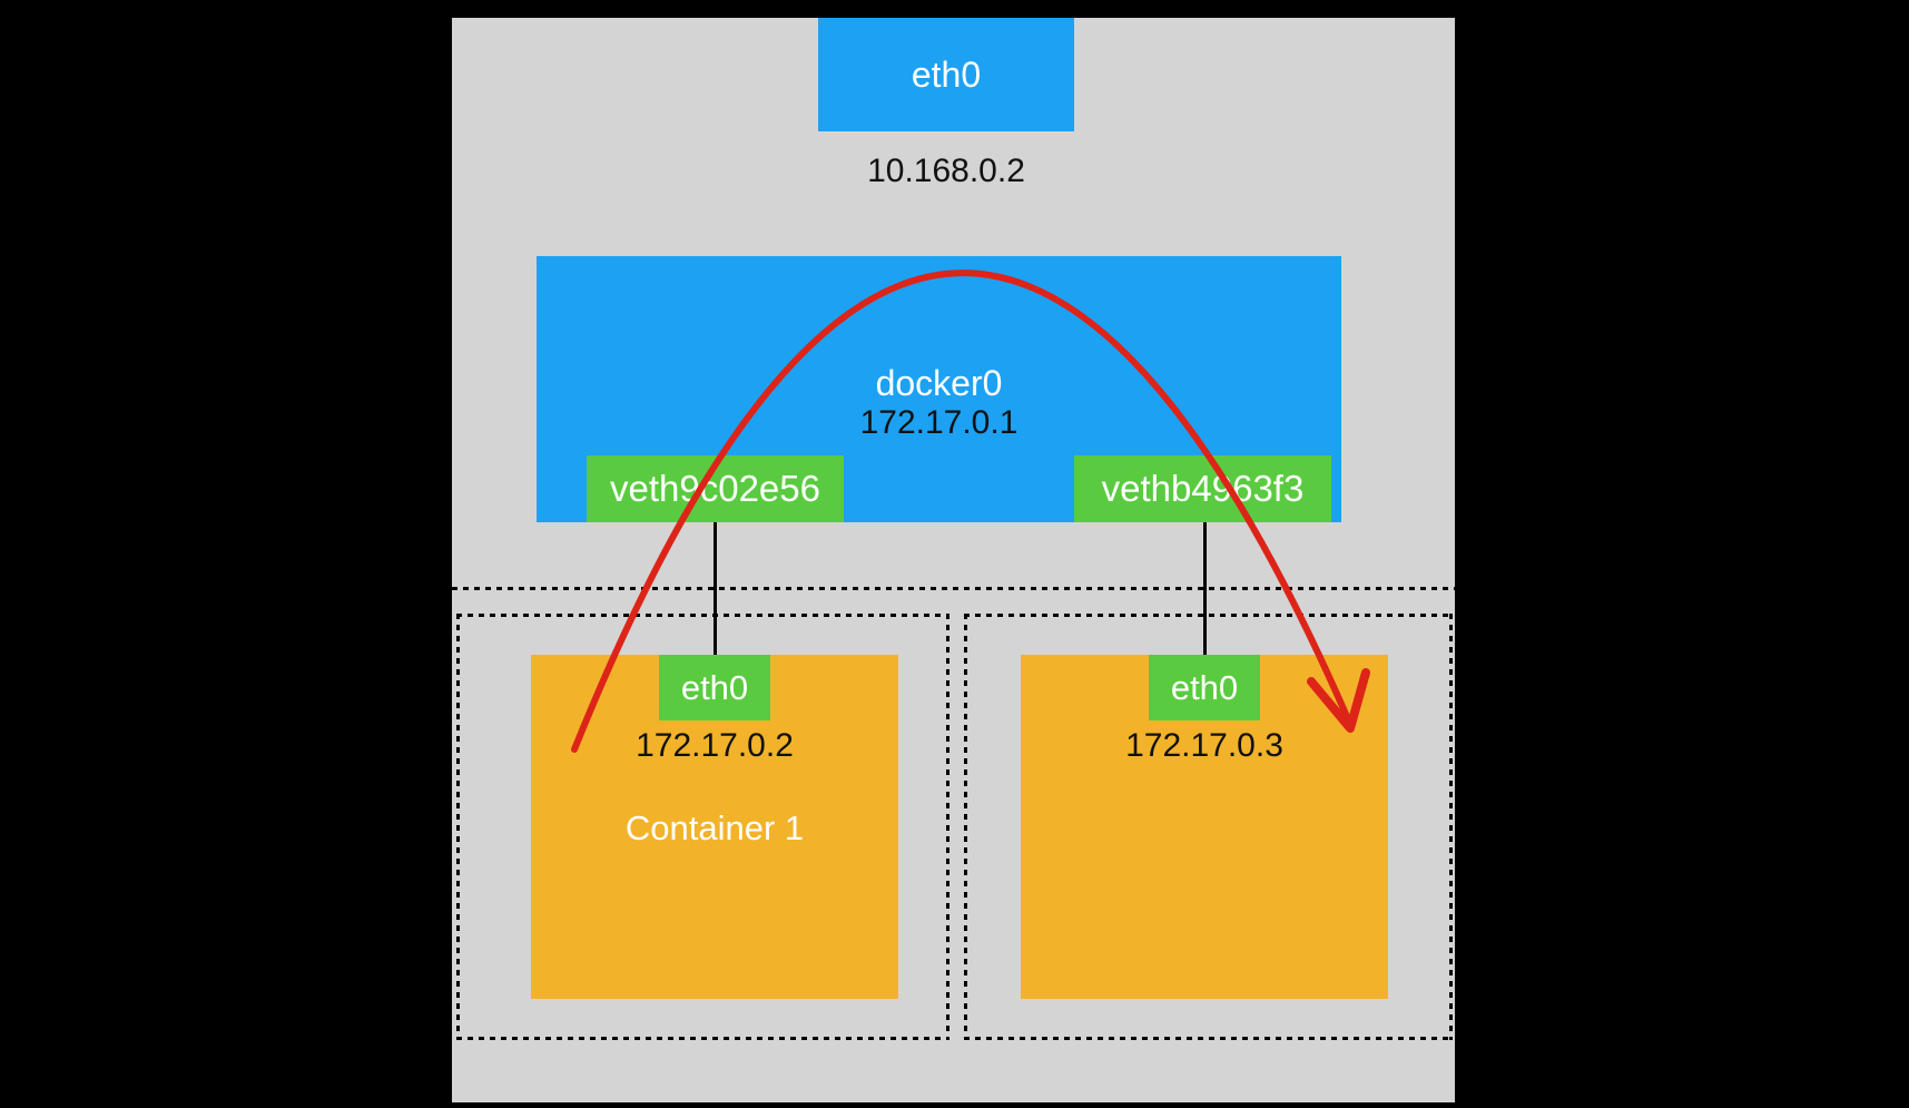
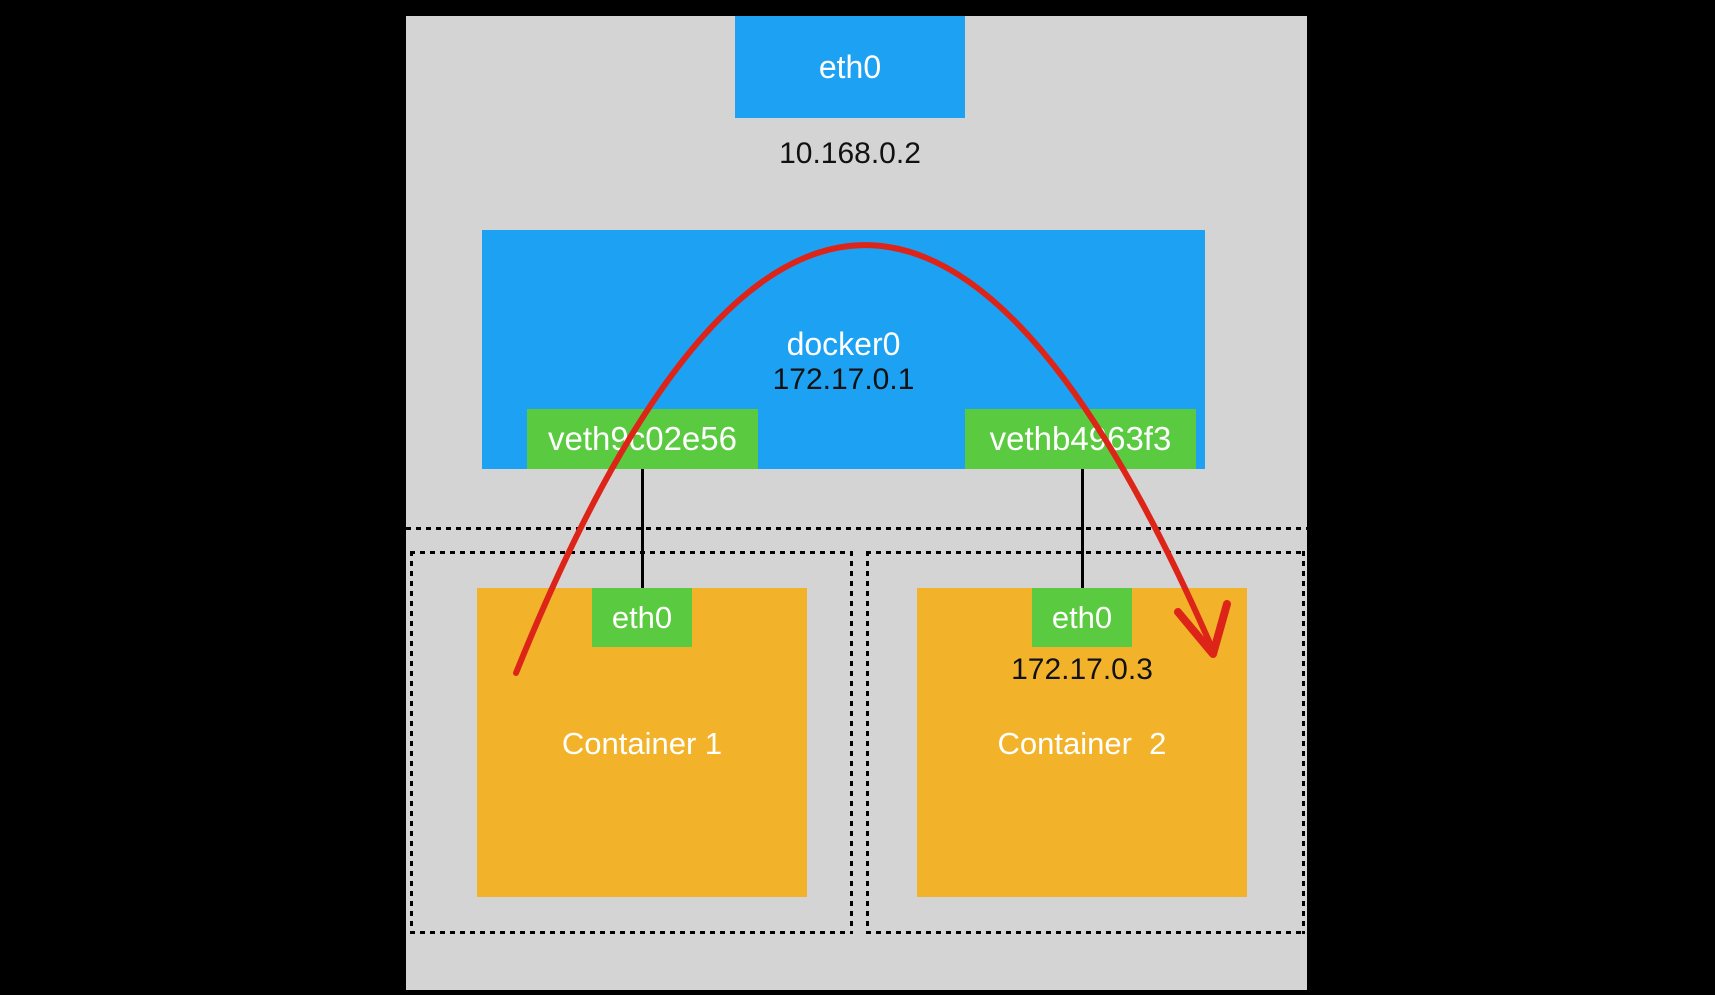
  eth0
  10.168.0.2
  docker0
  172.17.0.1
  veth9c02e56
  vethb4963f3
  eth0
- 172.17.0.2
  Container 1
  eth0
  172.17.0.3
+ Container 2
